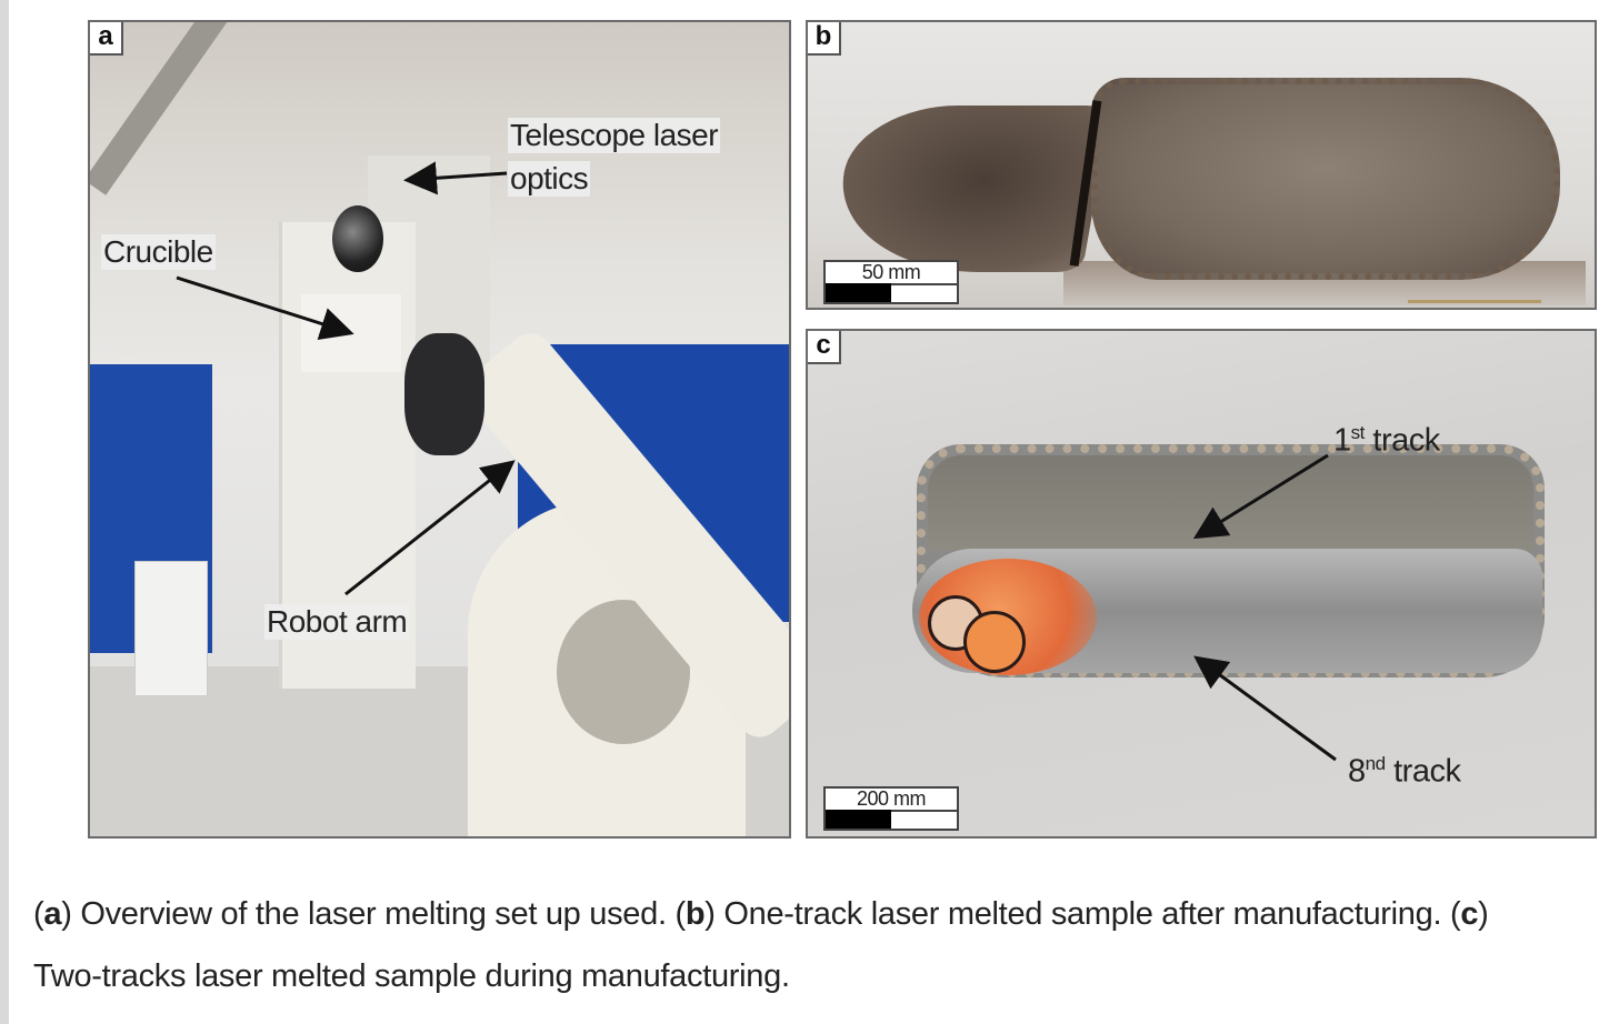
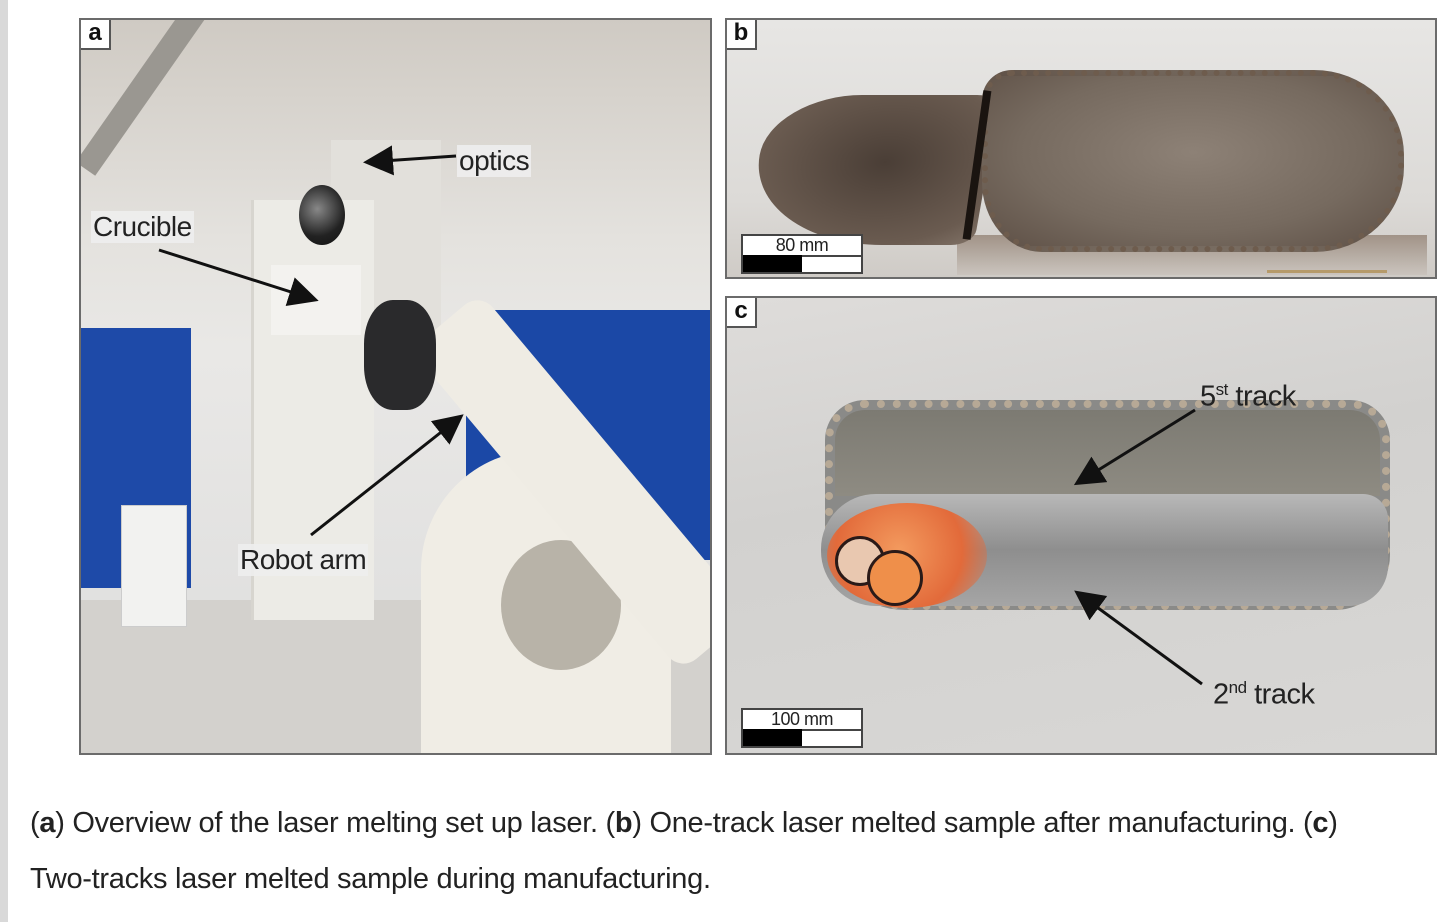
  a
- Telescope laser
  optics
  Crucible
  Robot arm
  b
- 50 mm
+ 80 mm
  c
- 1st track
+ 5st track
- 8nd track
+ 2nd track
- 200 mm
+ 100 mm
- (a) Overview of the laser melting set up used. (b) One-track laser melted sample after manufacturing. (c) Two-tracks laser melted sample during manufacturing.
+ (a) Overview of the laser melting set up laser. (b) One-track laser melted sample after manufacturing. (c) Two-tracks laser melted sample during manufacturing.
